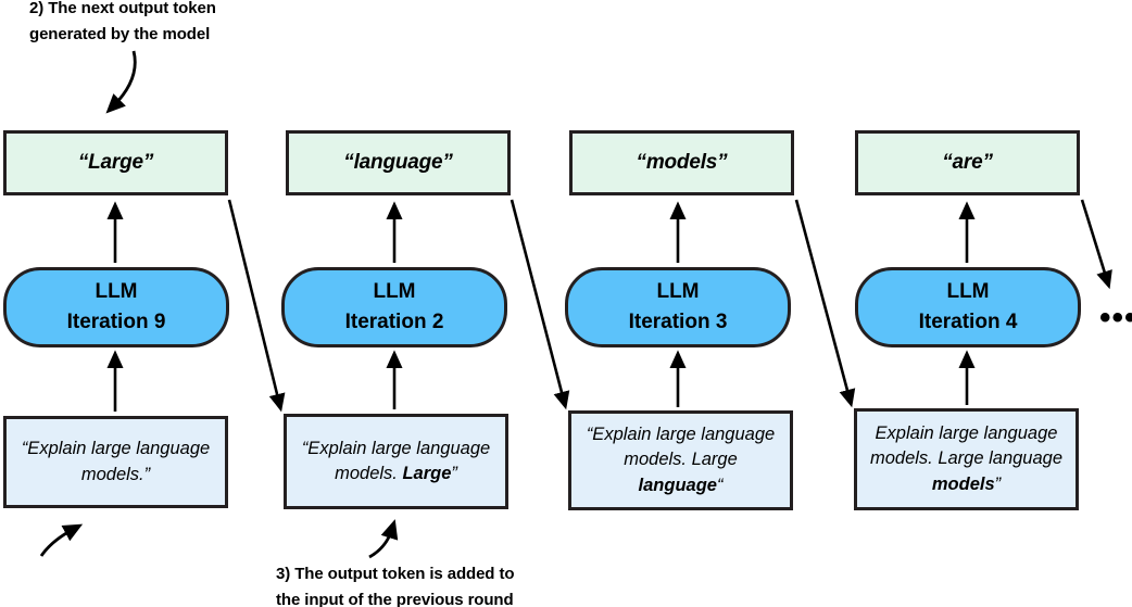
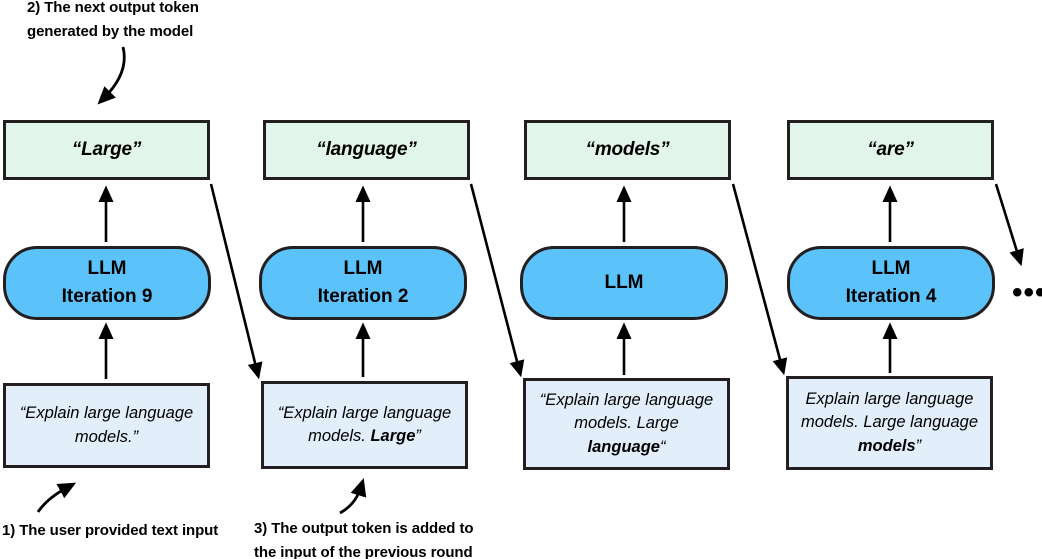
  2) The next output token
  generated by the model
  “Large”
  “language”
  “models”
  “are”
  LLM
  Iteration 9
  LLM
  Iteration 2
  LLM
- Iteration 3
  LLM
  Iteration 4
  “Explain large language models.”
  “Explain large language models. Large”
  “Explain large language models. Large language“
  Explain large language models. Large language models”
  •••
+ 1) The user provided text input
  3) The output token is added to
  the input of the previous round
